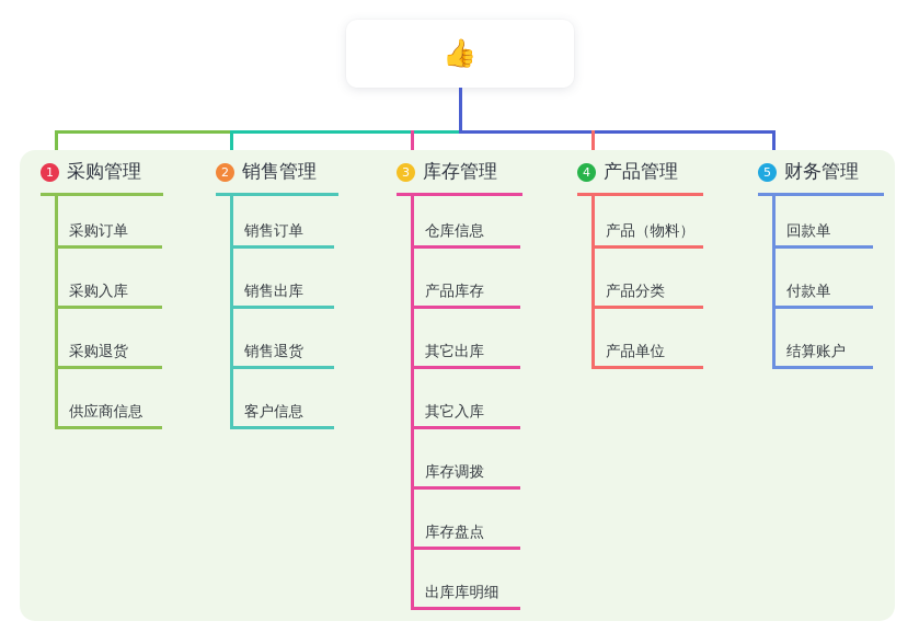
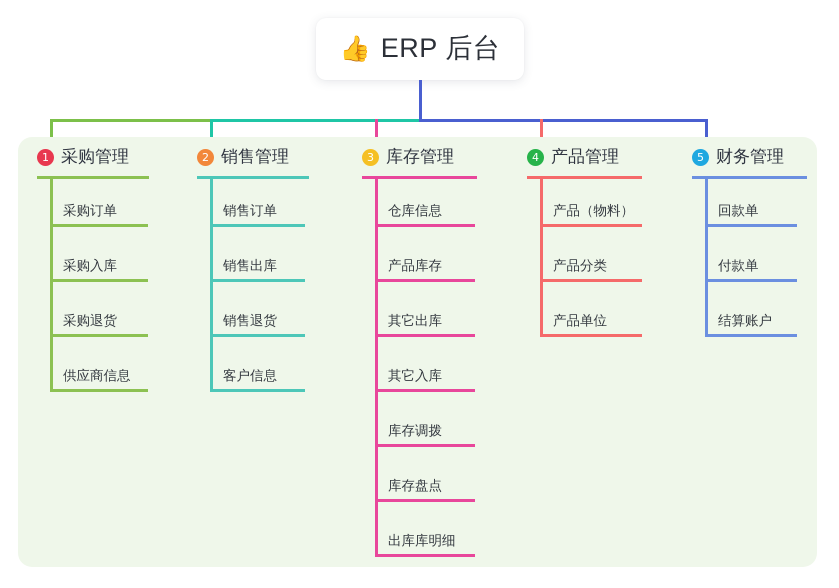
  👍
+ ERP 后台
  1
  采购管理
  采购订单
  采购入库
  采购退货
  供应商信息
  2
  销售管理
  销售订单
  销售出库
  销售退货
  客户信息
  3
  库存管理
  仓库信息
  产品库存
  其它出库
  其它入库
  库存调拨
  库存盘点
  出库库明细
  4
  产品管理
  产品（物料）
  产品分类
  产品单位
  5
  财务管理
  回款单
  付款单
  结算账户
